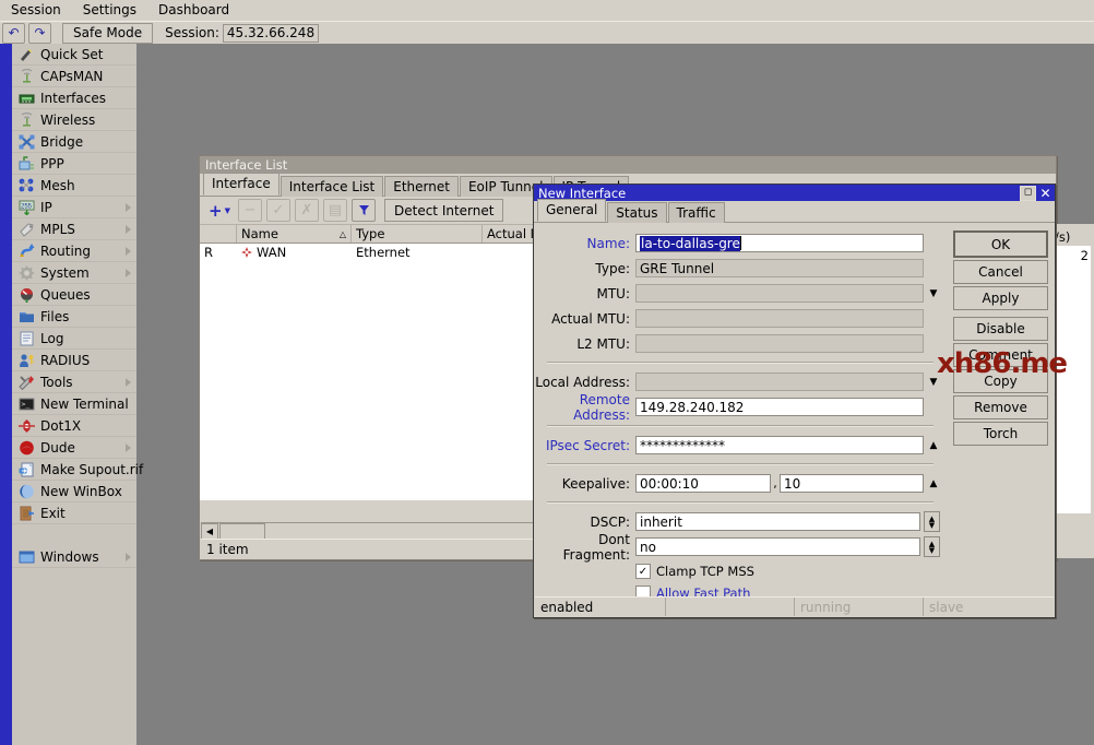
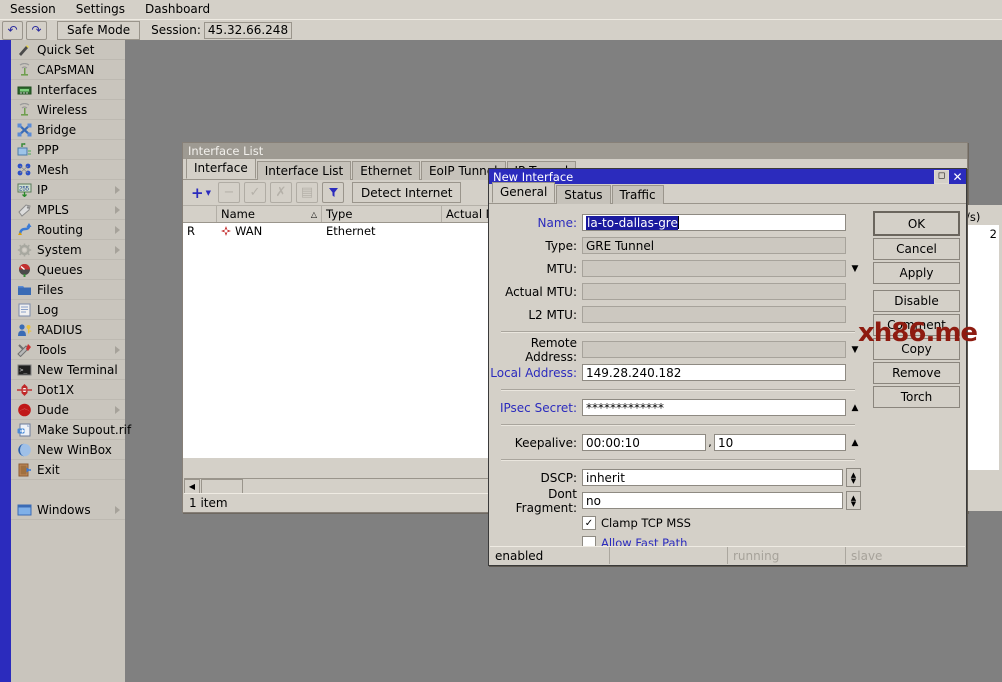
  Session
  Settings
  Dashboard
  ↶
  ↷
  Safe Mode
  Session:
  45.32.66.248
  Quick Set
  CAPsMAN
  Interfaces
  Wireless
  Bridge
  PPP
  Mesh
  IP
  MPLS
  Routing
  System
  Queues
  Files
  Log
  RADIUS
  Tools
  >_
  New Terminal
  Dot1X
  Dude
  Make Supout.rif
  New WinBox
  Exit
  Windows
  Interface List
  Interface
  Interface List
  Ethernet
  EoIP Tunn
  +
  ▼
  ✓
  ✗
  ▤
  Detect Internet
  Name
  △
  Type
  R
  WAN
  Ethernet
  ◀
  1 item
  /s)
  2
  New Interface
  ◻
  ✕
  General
  Status
  Traffic
  Name:
  la-to-dallas-gre
  Type:
  GRE Tunnel
  MTU:
  ▼
  Actual MTU:
  L2 MTU:
- Local Address:
+ Remote Address:
  ▼
- Remote Address:
+ Local Address:
  149.28.240.182
  IPsec Secret:
  *************
  ▲
  Keepalive:
  00:00:10
  ,
  10
  ▲
  DSCP:
  inherit
  ▲
  ▼
  Dont Fragment:
  no
  ▲
  ▼
  ✓
  Clamp TCP MSS
  Allow Fast Path
  OK
  Cancel
  Apply
  Disable
  Comment
  Copy
  Remove
  Torch
  enabled
  running
  slave
  xh86.me
